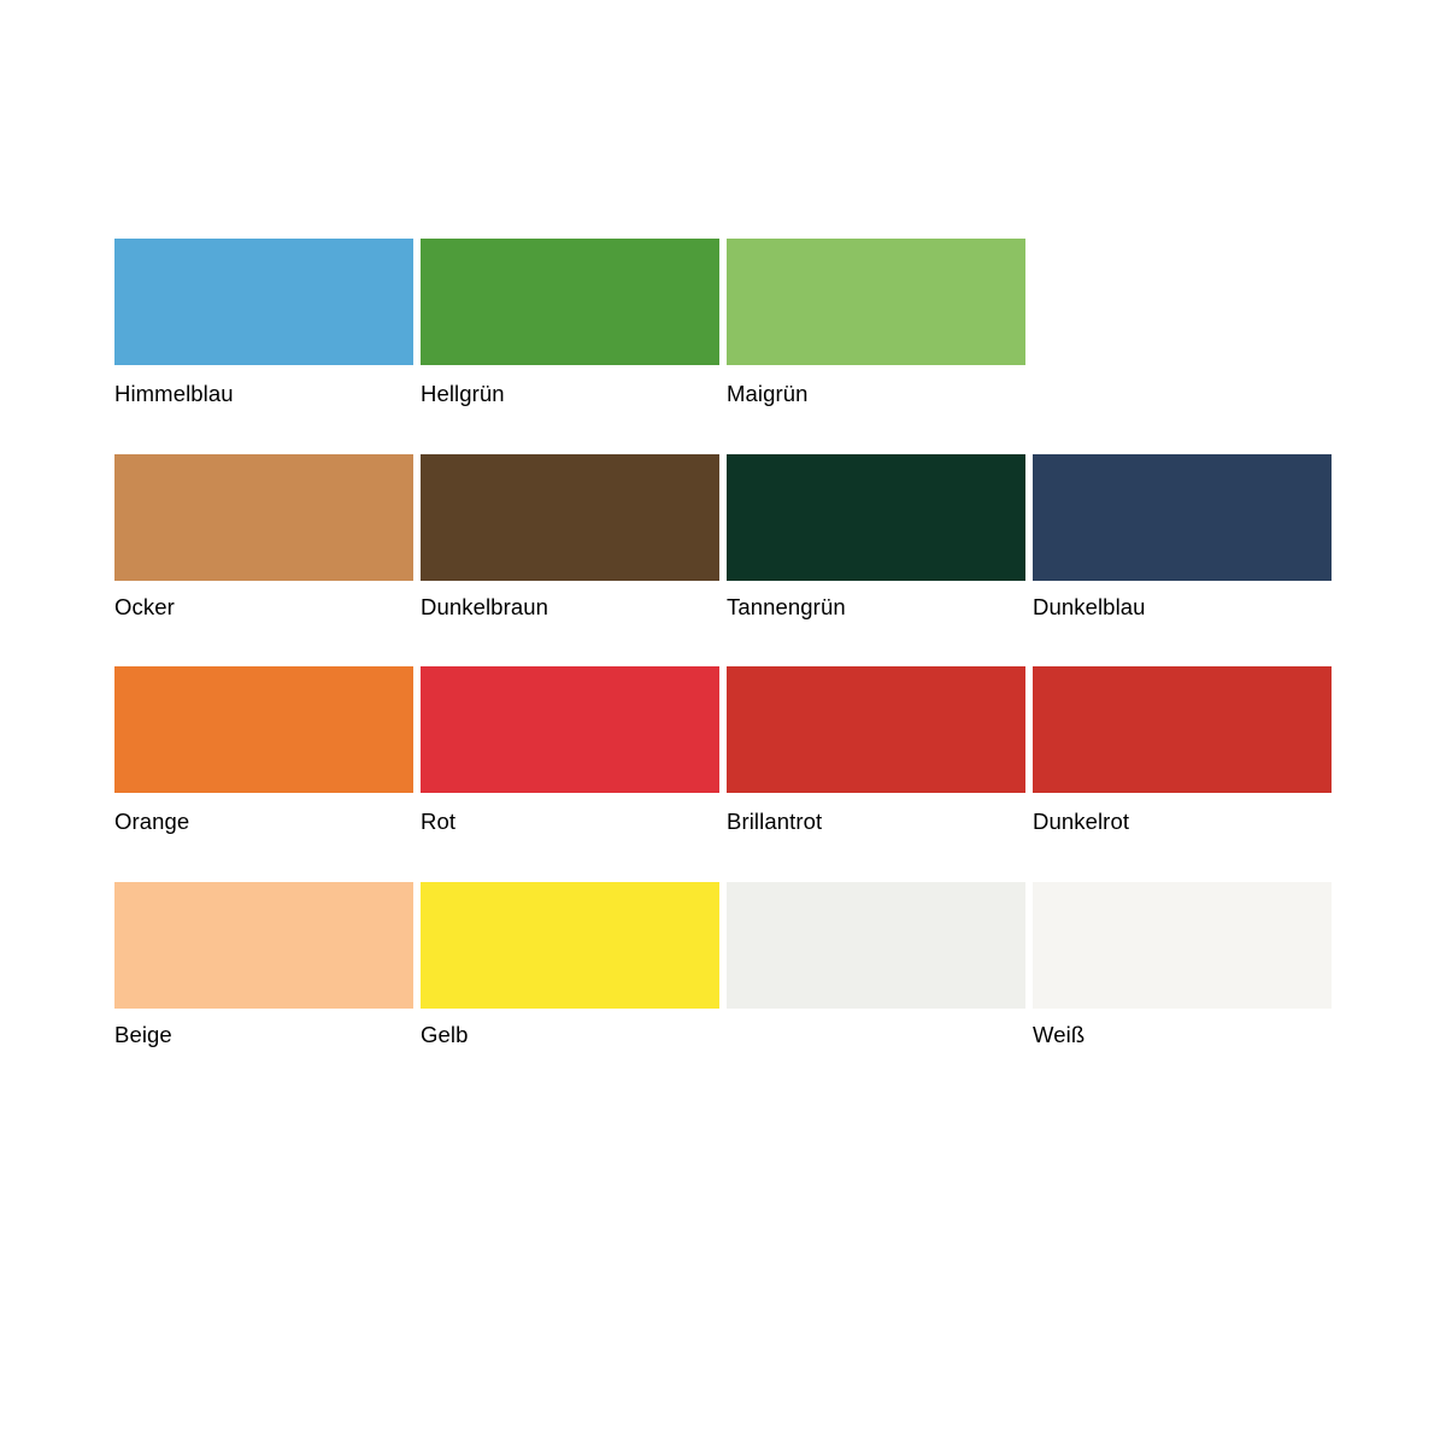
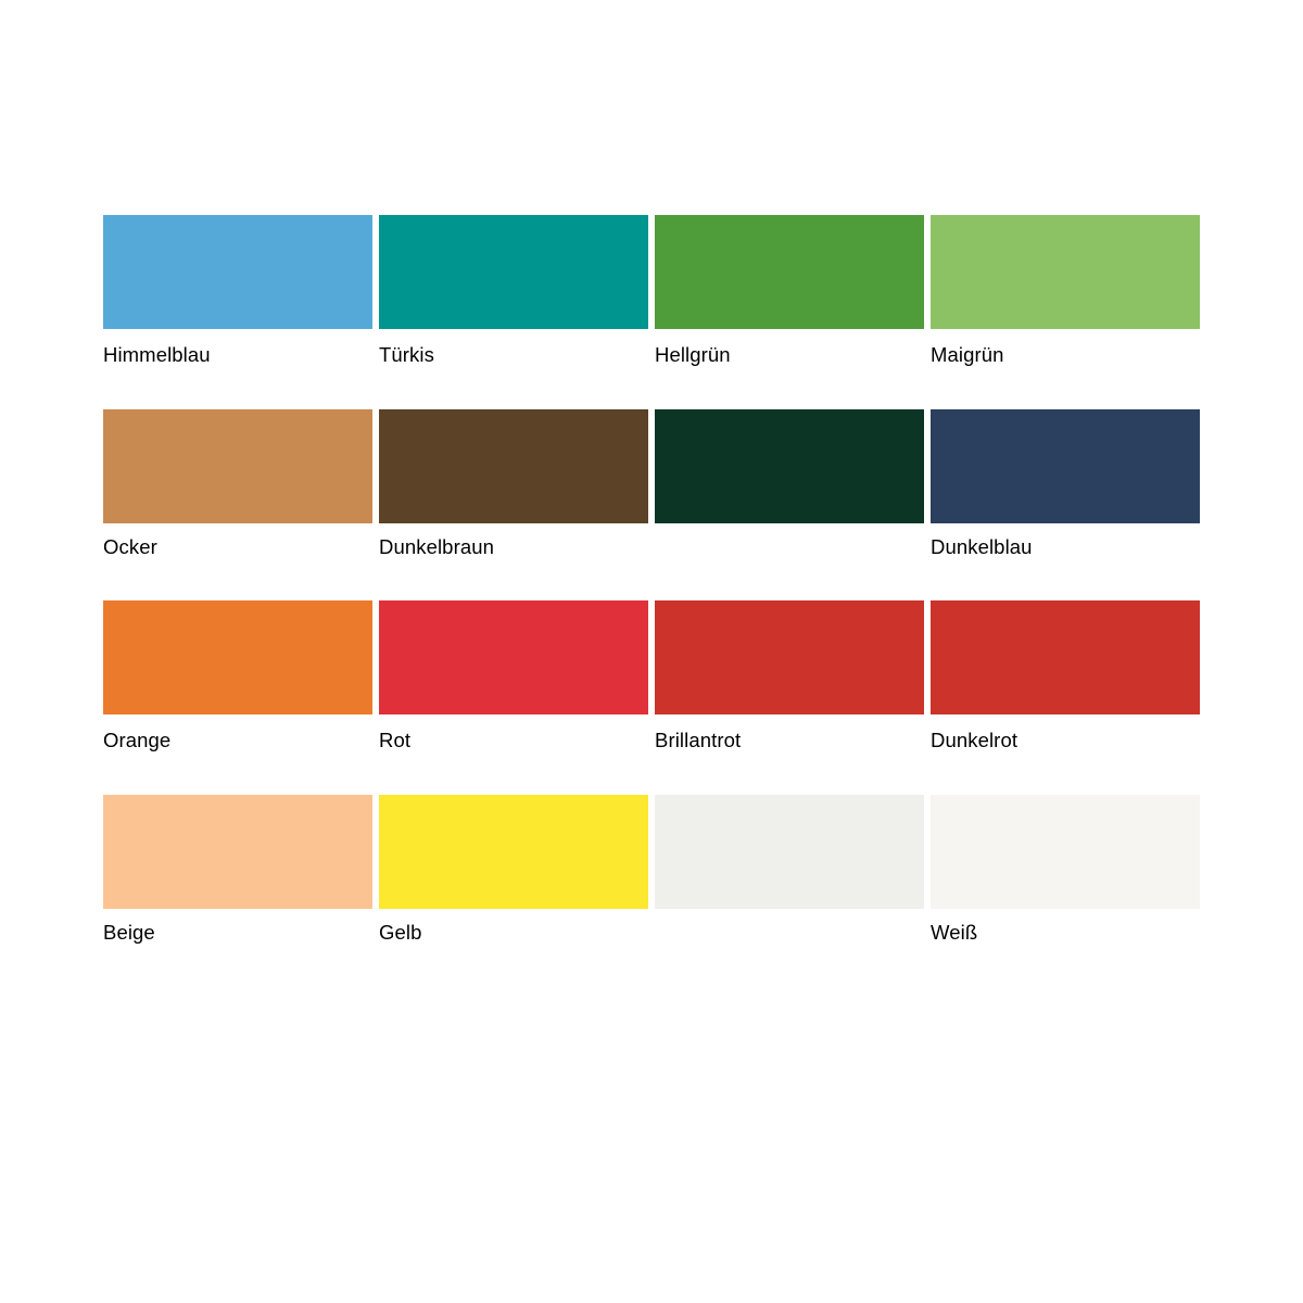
  Himmelblau
+ Türkis
  Hellgrün
  Maigrün
  Ocker
  Dunkelbraun
- Tannengrün
  Dunkelblau
  Orange
  Rot
  Brillantrot
  Dunkelrot
  Beige
  Gelb
  Weiß
